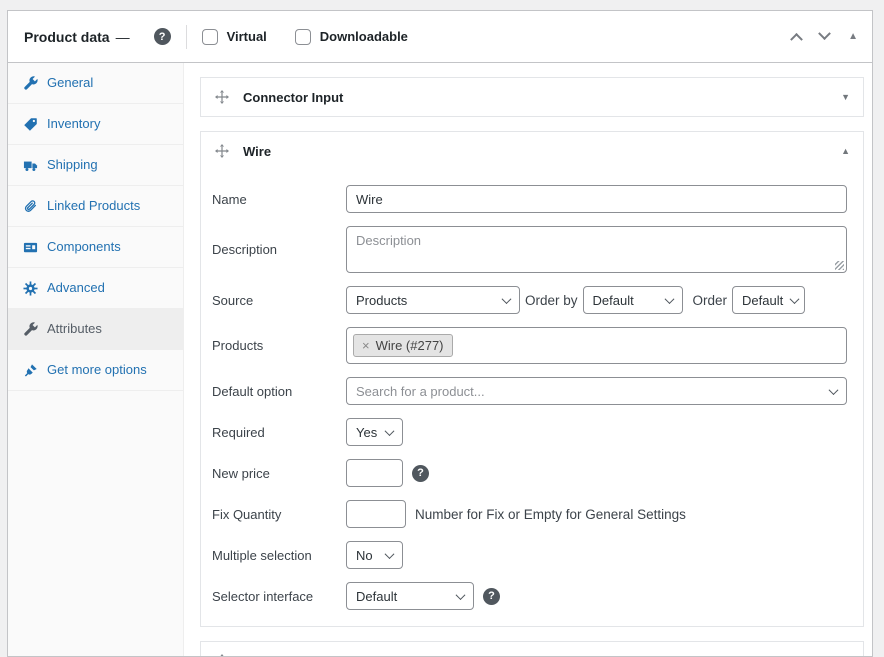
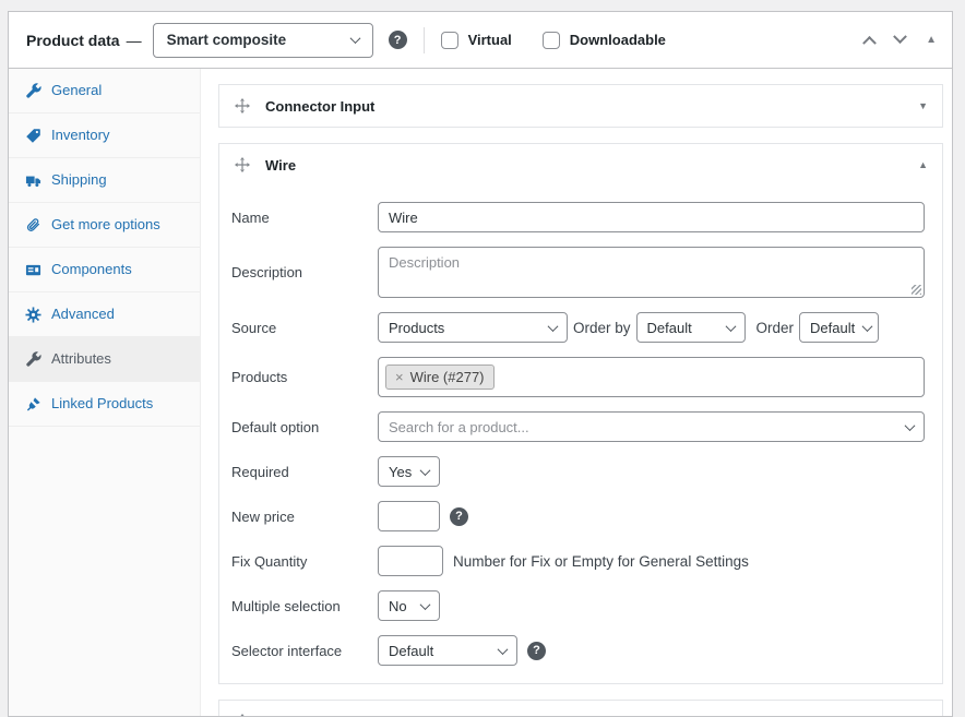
  Product data
  —
+ Smart composite
  ?
  Virtual
  Downloadable
  ▲
  General
  Inventory
  Shipping
- Linked Products
+ Get more options
  Components
  Advanced
  Attributes
- Get more options
+ Linked Products
  Connector Input
  ▼
  Wire
  ▲
  Name
  Wire
  Description
  Description
  Source
  Products
  Order by
  Default
  Order
  Default
  Products
  ×
  Wire (#277)
  Default option
  Search for a product...
  Required
  Yes
  New price
  ?
  Fix Quantity
  Number for Fix or Empty for General Settings
  Multiple selection
  No
  Selector interface
  Default
  ?
